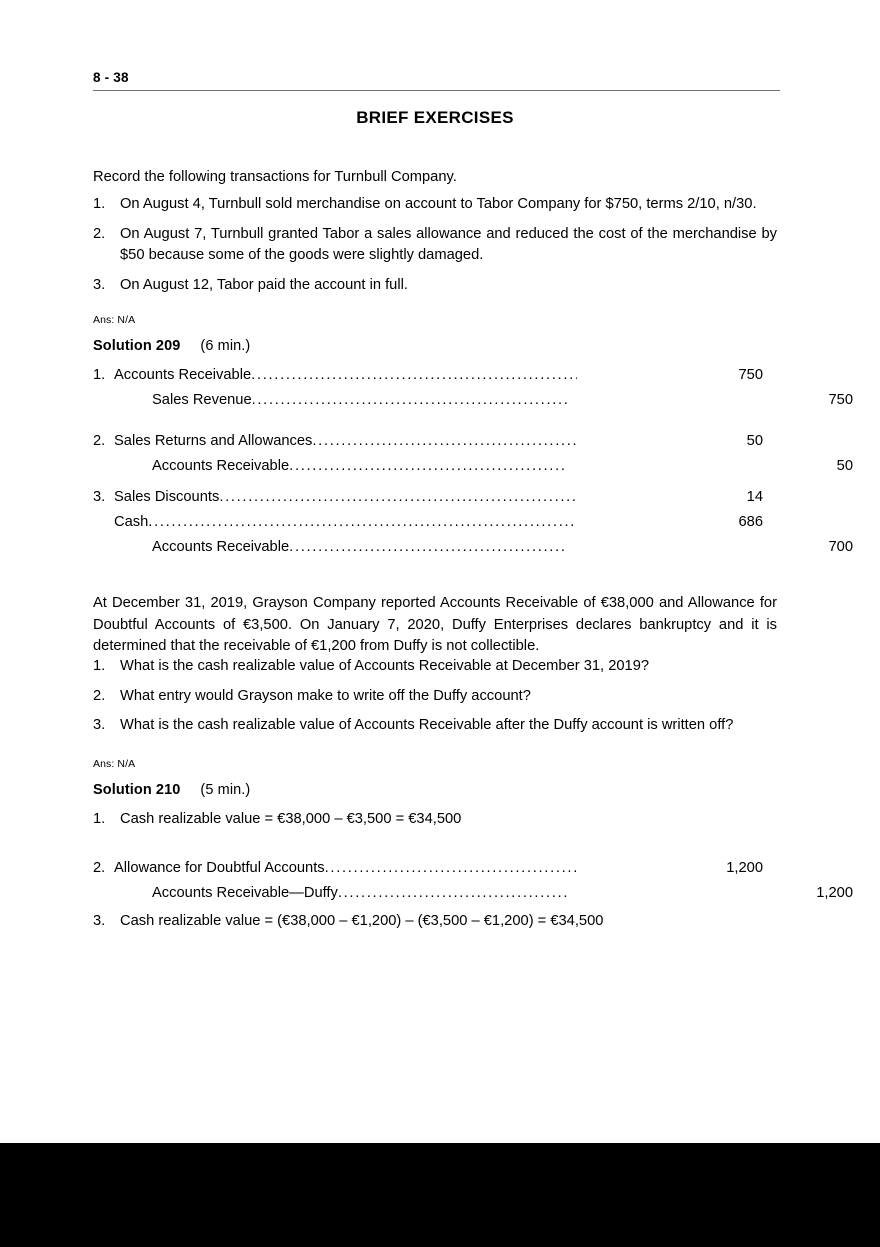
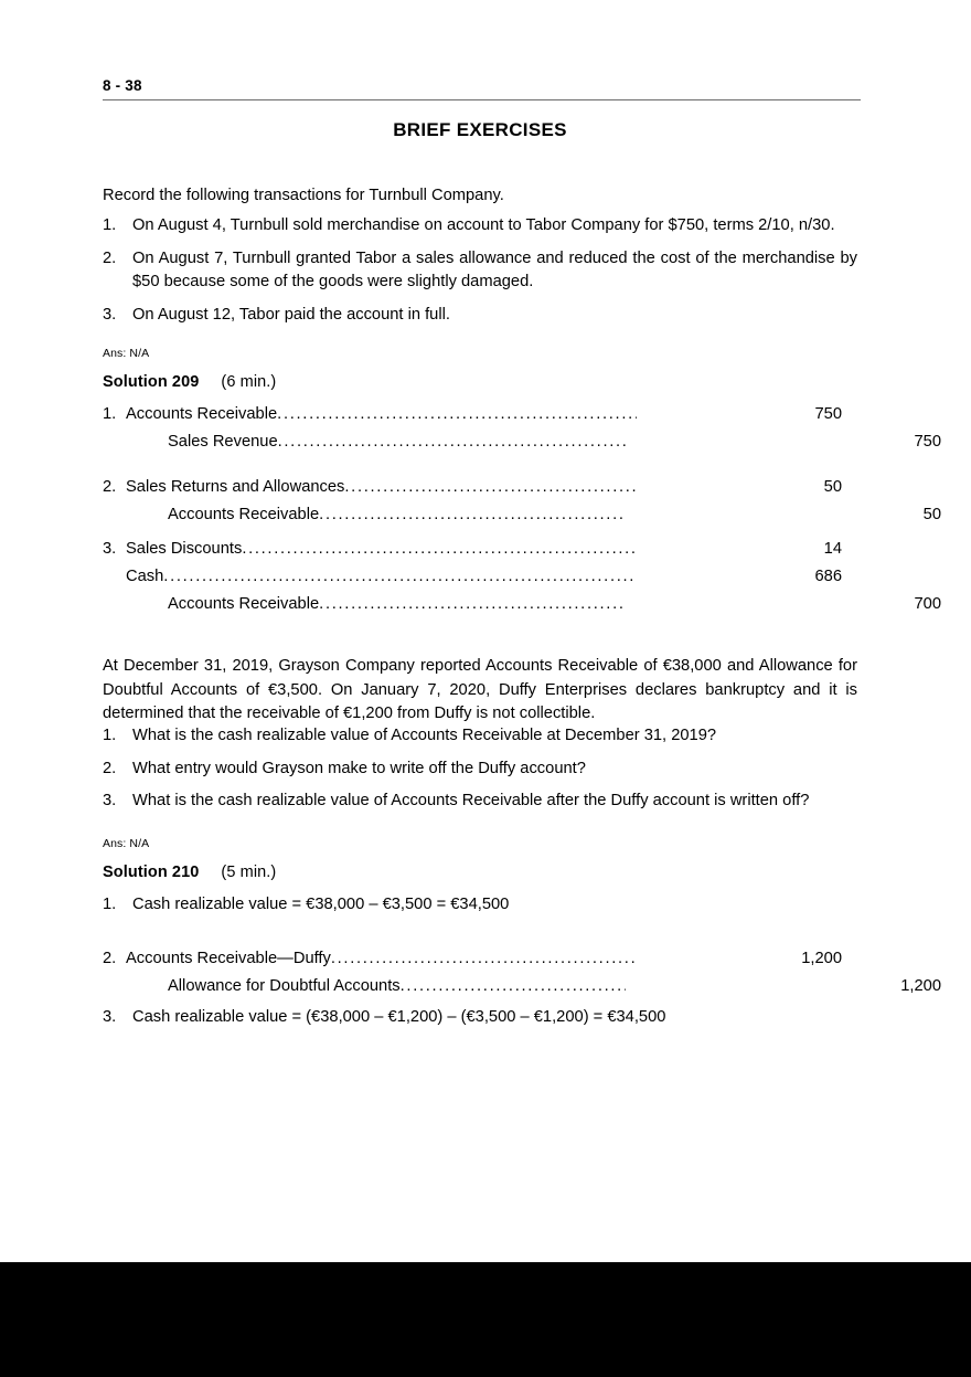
  8 - 38
  BRIEF EXERCISES
  Record the following transactions for Turnbull Company.
  1.
  On August 4, Turnbull sold merchandise on account to Tabor Company for $750, terms 2/10, n/30.
  2.
  On August 7, Turnbull granted Tabor a sales allowance and reduced the cost of the merchandise by $50 because some of the goods were slightly damaged.
  3.
  On August 12, Tabor paid the account in full.
  Ans: N/A
  Solution 209 (6 min.)
  1.
  Accounts Receivable........................................................
  750
  Sales Revenue.......................................................
  750
  2.
  Sales Returns and Allowances..............................................
  50
  Accounts Receivable................................................
  50
  3.
  Sales Discounts..............................................................
  14
  Cash..........................................................................
  686
  Accounts Receivable................................................
  700
  At December 31, 2019, Grayson Company reported Accounts Receivable of €38,000 and Allowance for Doubtful Accounts of €3,500. On January 7, 2020, Duffy Enterprises declares bankruptcy and it is determined that the receivable of €1,200 from Duffy is not collectible.
  1.
  What is the cash realizable value of Accounts Receivable at December 31, 2019?
  2.
  What entry would Grayson make to write off the Duffy account?
  3.
  What is the cash realizable value of Accounts Receivable after the Duffy account is written off?
  Ans: N/A
  Solution 210 (5 min.)
  1.
  Cash realizable value = €38,000 – €3,500 = €34,500
  2.
- Allowance for Doubtful Accounts............................................
+ Accounts Receivable—Duffy................................................
  1,200
- Accounts Receivable—Duffy........................................
+ Allowance for Doubtful Accounts...................................
  1,200
  3.
  Cash realizable value = (€38,000 – €1,200) – (€3,500 – €1,200) = €34,500
